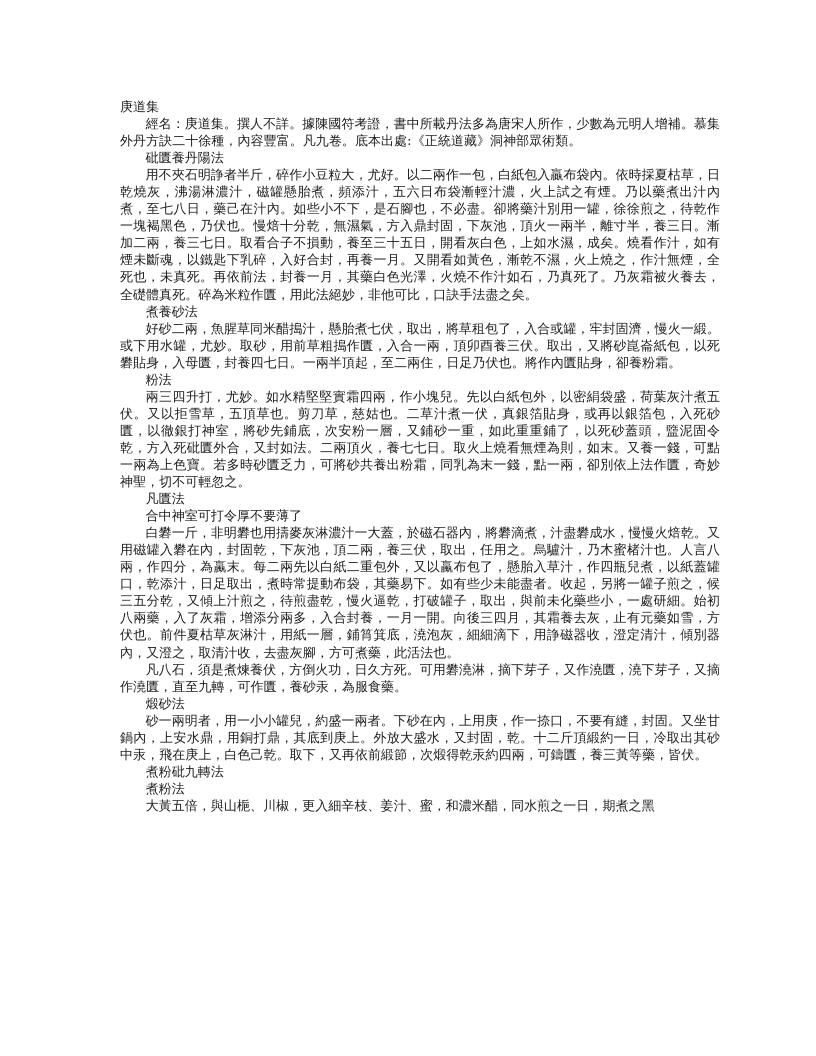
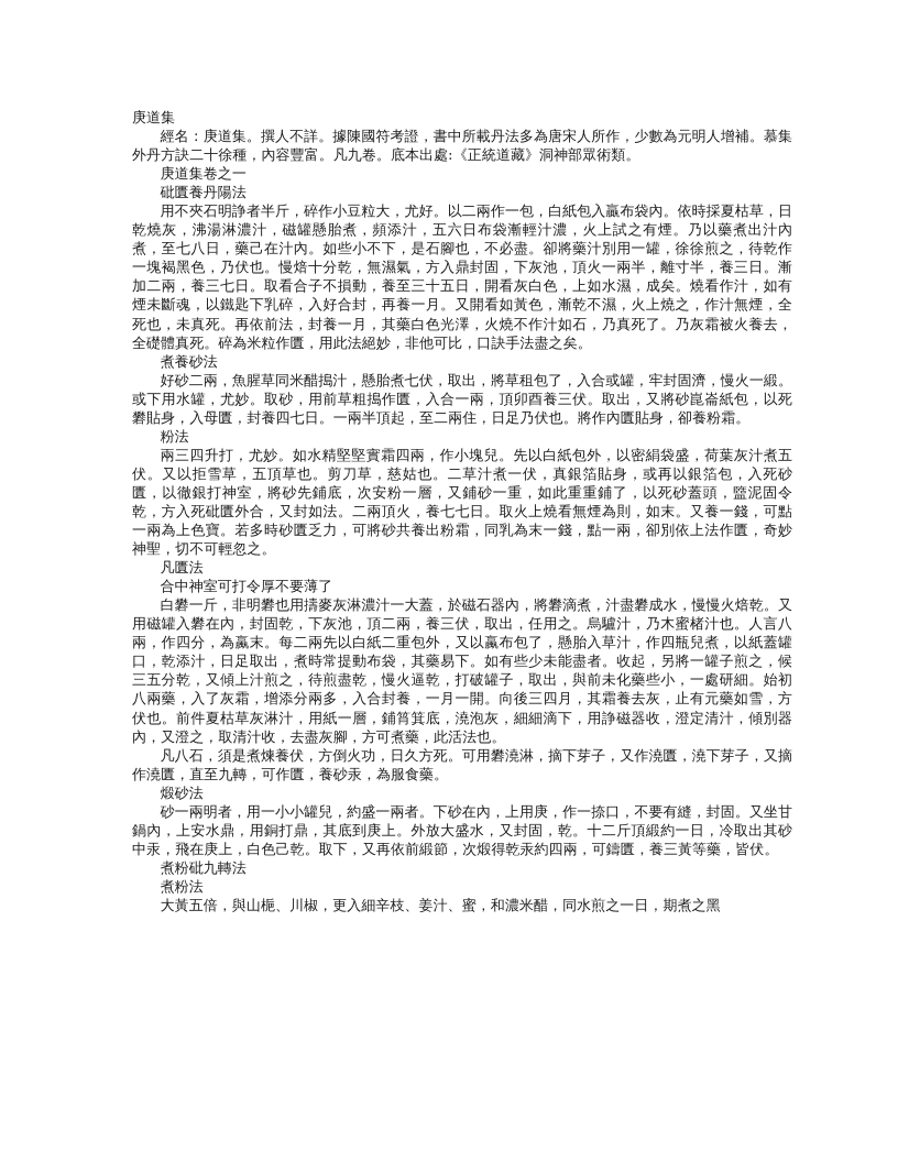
  庚道集
  經名：庚道集。撰人不詳。據陳國符考證，書中所載丹法多為唐宋人所作，少數為元明人增補。慕集外丹方訣二十徐種，內容豐富。凡九卷。底本出處:《正統道藏》洞神部眾術類。
+ 庚道集卷之一
  砒匱養丹陽法
  用不夾石明諍者半斤，碎作小豆粒大，尤好。以二兩作一包，白紙包入贏布袋內。依時採夏枯草，日乾燒灰，沸湯淋濃汁，磁罐懸胎煮，頻添汁，五六日布袋漸輕汁濃，火上試之有煙。乃以藥煮出汁內煮，至七八日，藥己在汁內。如些小不下，是石腳也，不必盡。卻將藥汁別用一罐，徐徐煎之，待乾作一塊褐黑色，乃伏也。慢焙十分乾，無濕氣，方入鼎封固，下灰池，頂火一兩半，離寸半，養三日。漸加二兩，養三七日。取看合子不損動，養至三十五日，開看灰白色，上如水濕，成矣。燒看作汁，如有煙未斷魂，以鐵匙下乳碎，入好合封，再養一月。又開看如黃色，漸乾不濕，火上燒之，作汁無煙，全死也，未真死。再依前法，封養一月，其藥白色光澤，火燒不作汁如石，乃真死了。乃灰霜被火養去，全礎體真死。碎為米粒作匱，用此法絕妙，非他可比，口訣手法盡之矣。
  煮養砂法
  好砂二兩，魚腥草同米醋搗汁，懸胎煮七伏，取出，將草租包了，入合或罐，牢封固濟，慢火一緞。或下用水罐，尤妙。取砂，用前草粗搗作匱，入合一兩，頂卯酉養三伏。取出，又將砂崑崙紙包，以死礬貼身，入母匱，封養四七日。一兩半頂起，至二兩住，日足乃伏也。將作內匱貼身，卻養粉霜。
  粉法
  兩三四升打，尤妙。如水精堅堅實霜四兩，作小塊兒。先以白紙包外，以密絹袋盛，荷葉灰汁煮五伏。又以拒雪草，五頂草也。剪刀草，慈姑也。二草汁煮一伏，真銀箔貼身，或再以銀箔包，入死砂匱，以徹銀打神室，將砂先鋪底，次安粉一層，又鋪砂一重，如此重重鋪了，以死砂蓋頭，盬泥固令乾，方入死砒匱外合，又封如法。二兩頂火，養七七日。取火上燒看無煙為則，如末。又養一錢，可點一兩為上色寶。若多時砂匱乏力，可將砂共養出粉霜，同乳為末一錢，點一兩，卻別依上法作匱，奇妙神聖，切不可輕忽之。
  凡匱法
  合中神室可打令厚不要薄了
  白礬一斤，非明礬也用擣麥灰淋濃汁一大蓋，於磁石器內，將礬滴煮，汁盡礬成水，慢慢火焙乾。又用磁罐入礬在內，封固乾，下灰池，頂二兩，養三伏，取出，任用之。烏驢汁，乃木蜜楮汁也。人言八兩，作四分，為蠃末。每二兩先以白紙二重包外，又以蠃布包了，懸胎入草汁，作四瓶兒煮，以紙蓋罐口，乾添汁，日足取出，煮時常提動布袋，其藥易下。如有些少未能盡者。收起，另將一罐子煎之，候三五分乾，又傾上汁煎之，待煎盡乾，慢火逼乾，打破罐子，取出，與前未化藥些小，一處研細。始初八兩藥，入了灰霜，增添分兩多，入合封養，一月一開。向後三四月，其霜養去灰，止有元藥如雪，方伏也。前件夏枯草灰淋汁，用紙一層，鋪筲箕底，澆泡灰，細細滴下，用諍磁器收，澄定清汁，傾別器內，又澄之，取清汁收，去盡灰腳，方可煮藥，此活法也。
  凡八石，須是煮煉養伏，方倒火功，日久方死。可用礬澆淋，摘下芽子，又作澆匱，澆下芽子，又摘作澆匱，直至九轉，可作匱，養砂汞，為服食藥。
  煅砂法
  砂一兩明者，用一小小罐兒，約盛一兩者。下砂在內，上用庚，作一捺口，不要有縫，封固。又坐甘鍋內，上安水鼎，用銅打鼎，其底到庚上。外放大盛水，又封固，乾。十二斤頂緞約一日，冷取出其砂中汞，飛在庚上，白色己乾。取下，又再依前緞節，次煅得乾汞約四兩，可鑄匱，養三黃等藥，皆伏。
  煮粉砒九轉法
  煮粉法
  大黃五倍，與山梔、川椒，更入細辛枝、姜汁、蜜，和濃米醋，同水煎之一日，期煮之黑
